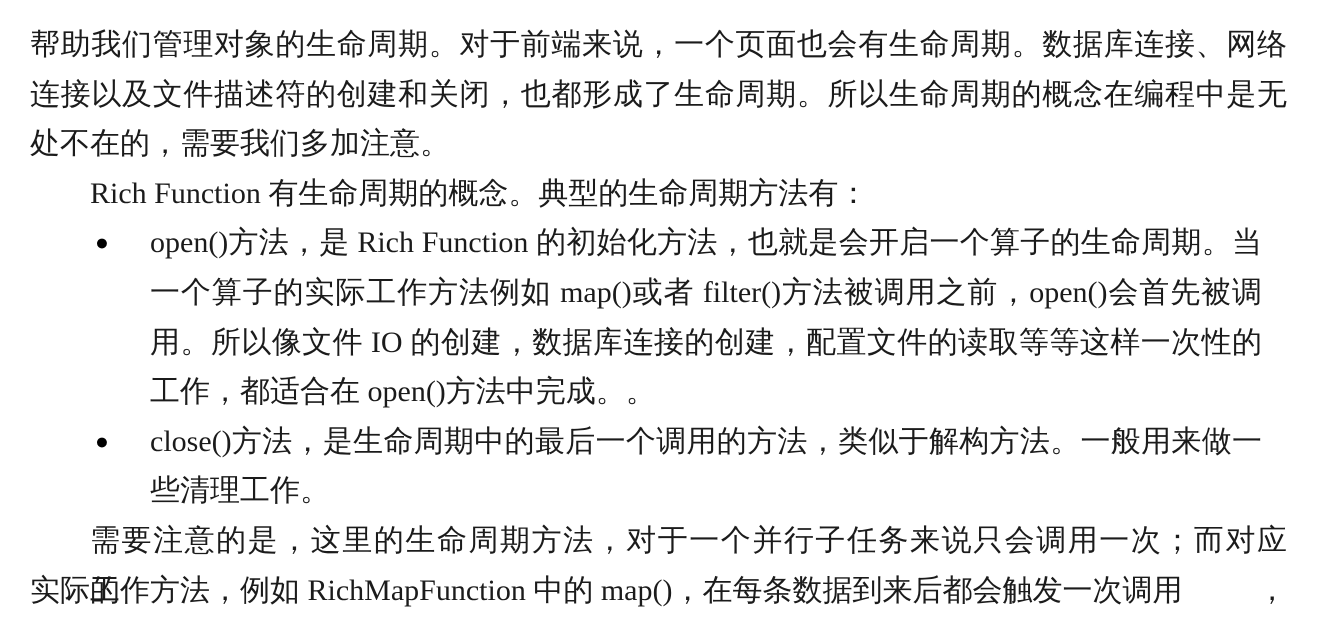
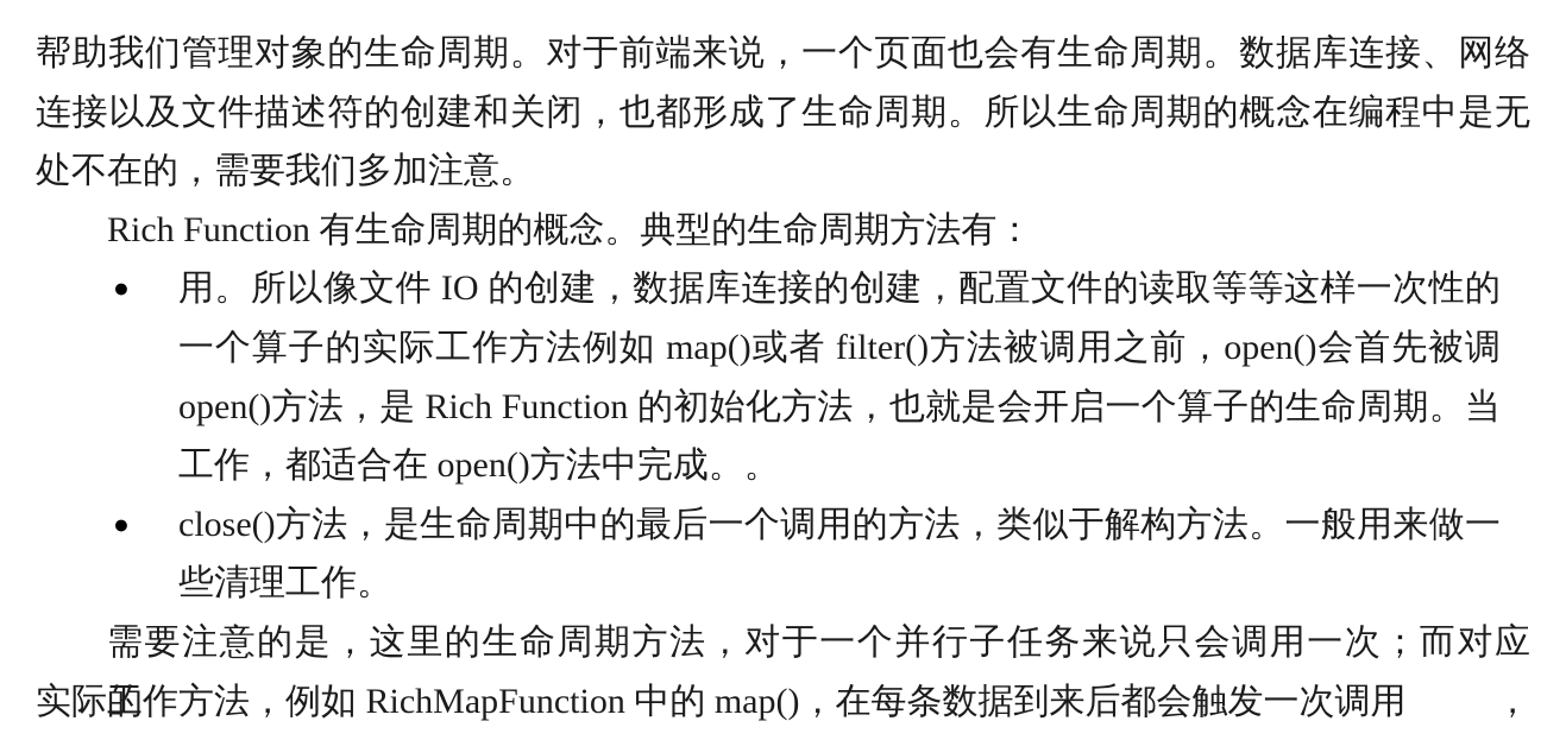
  帮助我们管理对象的生命周期。对于前端来说，一个页面也会有生命周期。数据库连接、网络
  连接以及文件描述符的创建和关闭，也都形成了生命周期。所以生命周期的概念在编程中是无
  处不在的，需要我们多加注意。
  Rich Function 有生命周期的概念。典型的生命周期方法有：
  ●
- open()方法，是 Rich Function 的初始化方法，也就是会开启一个算子的生命周期。当
+ 用。所以像文件 IO 的创建，数据库连接的创建，配置文件的读取等等这样一次性的
  一个算子的实际工作方法例如 map()或者 filter()方法被调用之前，open()会首先被调
- 用。所以像文件 IO 的创建，数据库连接的创建，配置文件的读取等等这样一次性的
+ open()方法，是 Rich Function 的初始化方法，也就是会开启一个算子的生命周期。当
  工作，都适合在 open()方法中完成。。
  ●
  close()方法，是生命周期中的最后一个调用的方法，类似于解构方法。一般用来做一
  些清理工作。
  需要注意的是，这里的生命周期方法，对于一个并行子任务来说只会调用一次；而对应的，
  实际工作方法，例如 RichMapFunction 中的 map()，在每条数据到来后都会触发一次调用
